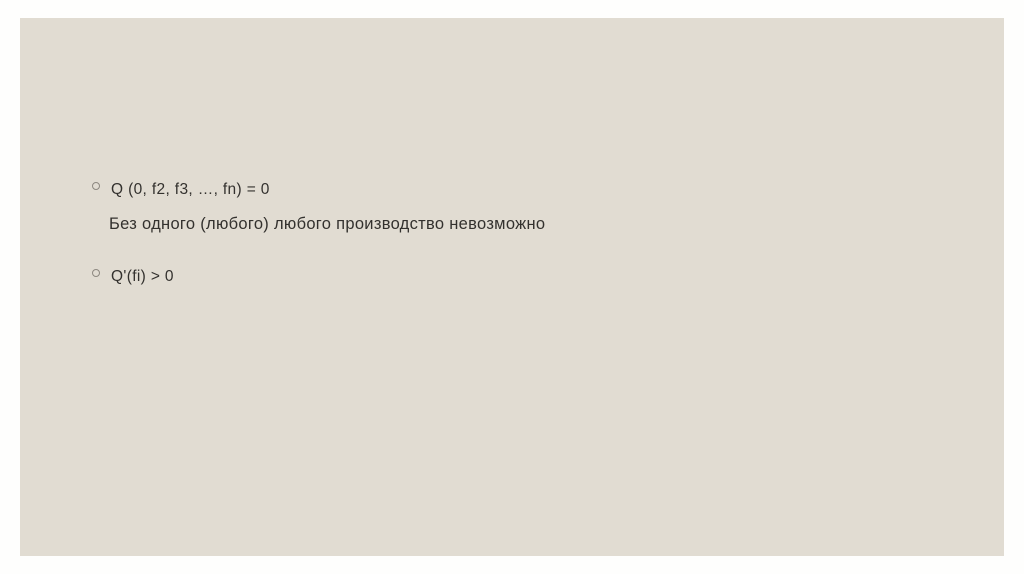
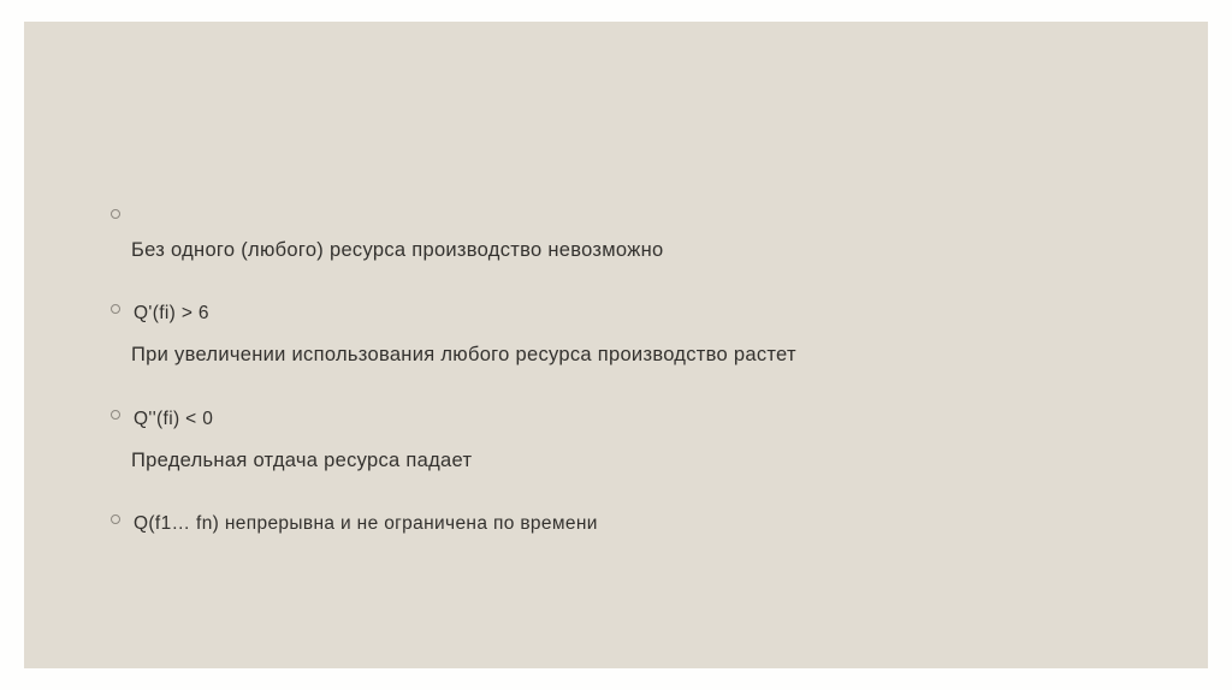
- Q (0, f2, f3, …, fn) = 0
- Без одного (любого) любого производство невозможно
+ Без одного (любого) ресурса производство невозможно
- Q'(fi) > 0
+ Q'(fi) > 6
+ При увеличении использования любого ресурса производство растет
+ Q''(fi) < 0
+ Предельная отдача ресурса падает
+ Q(f1… fn) непрерывна и не ограничена по времени
